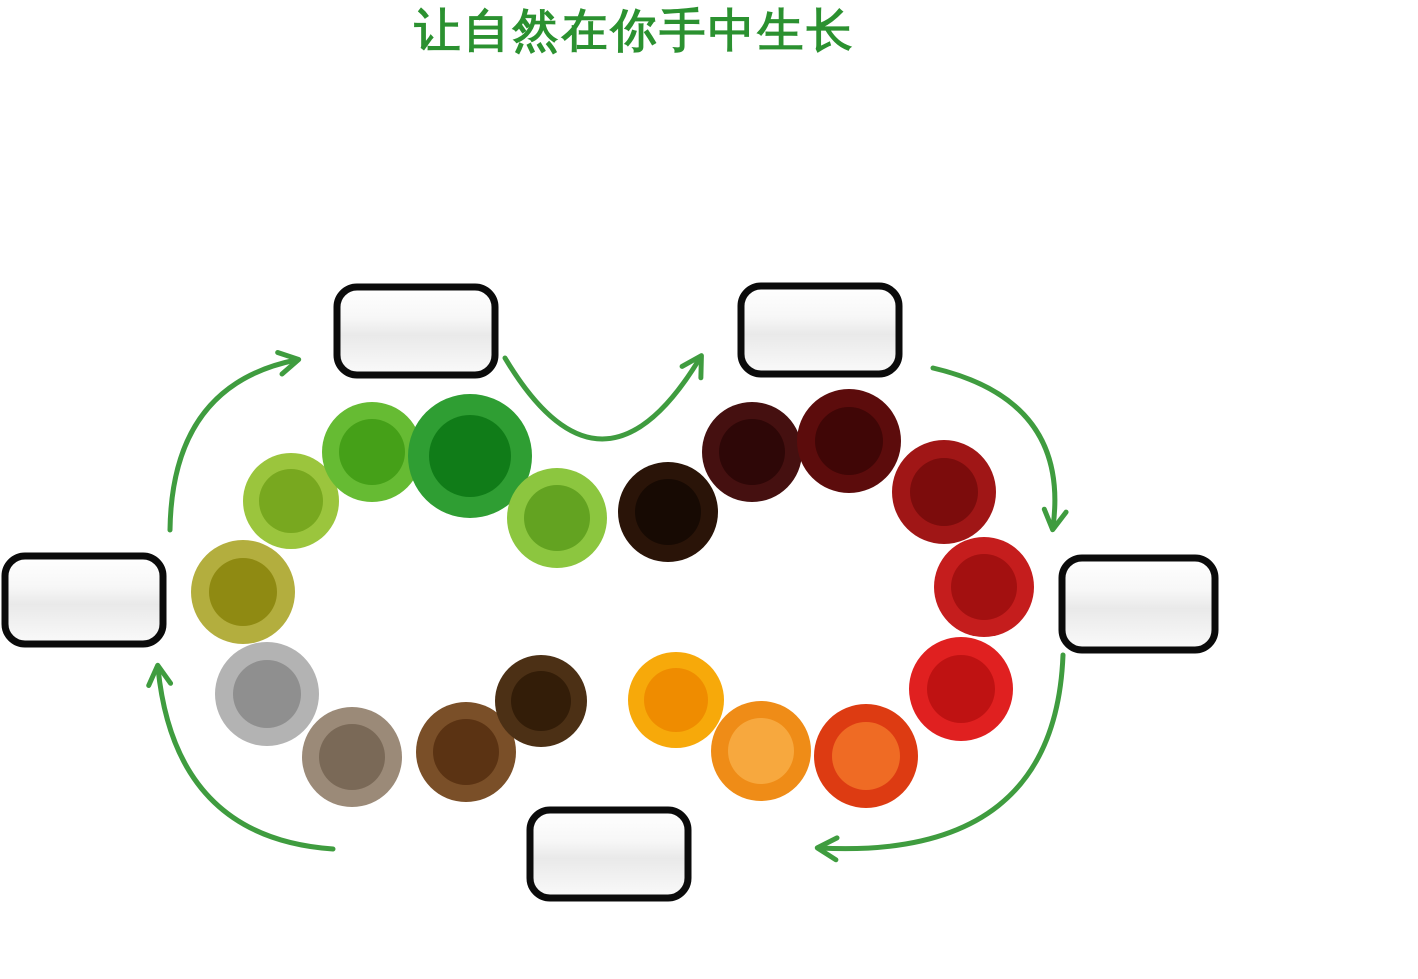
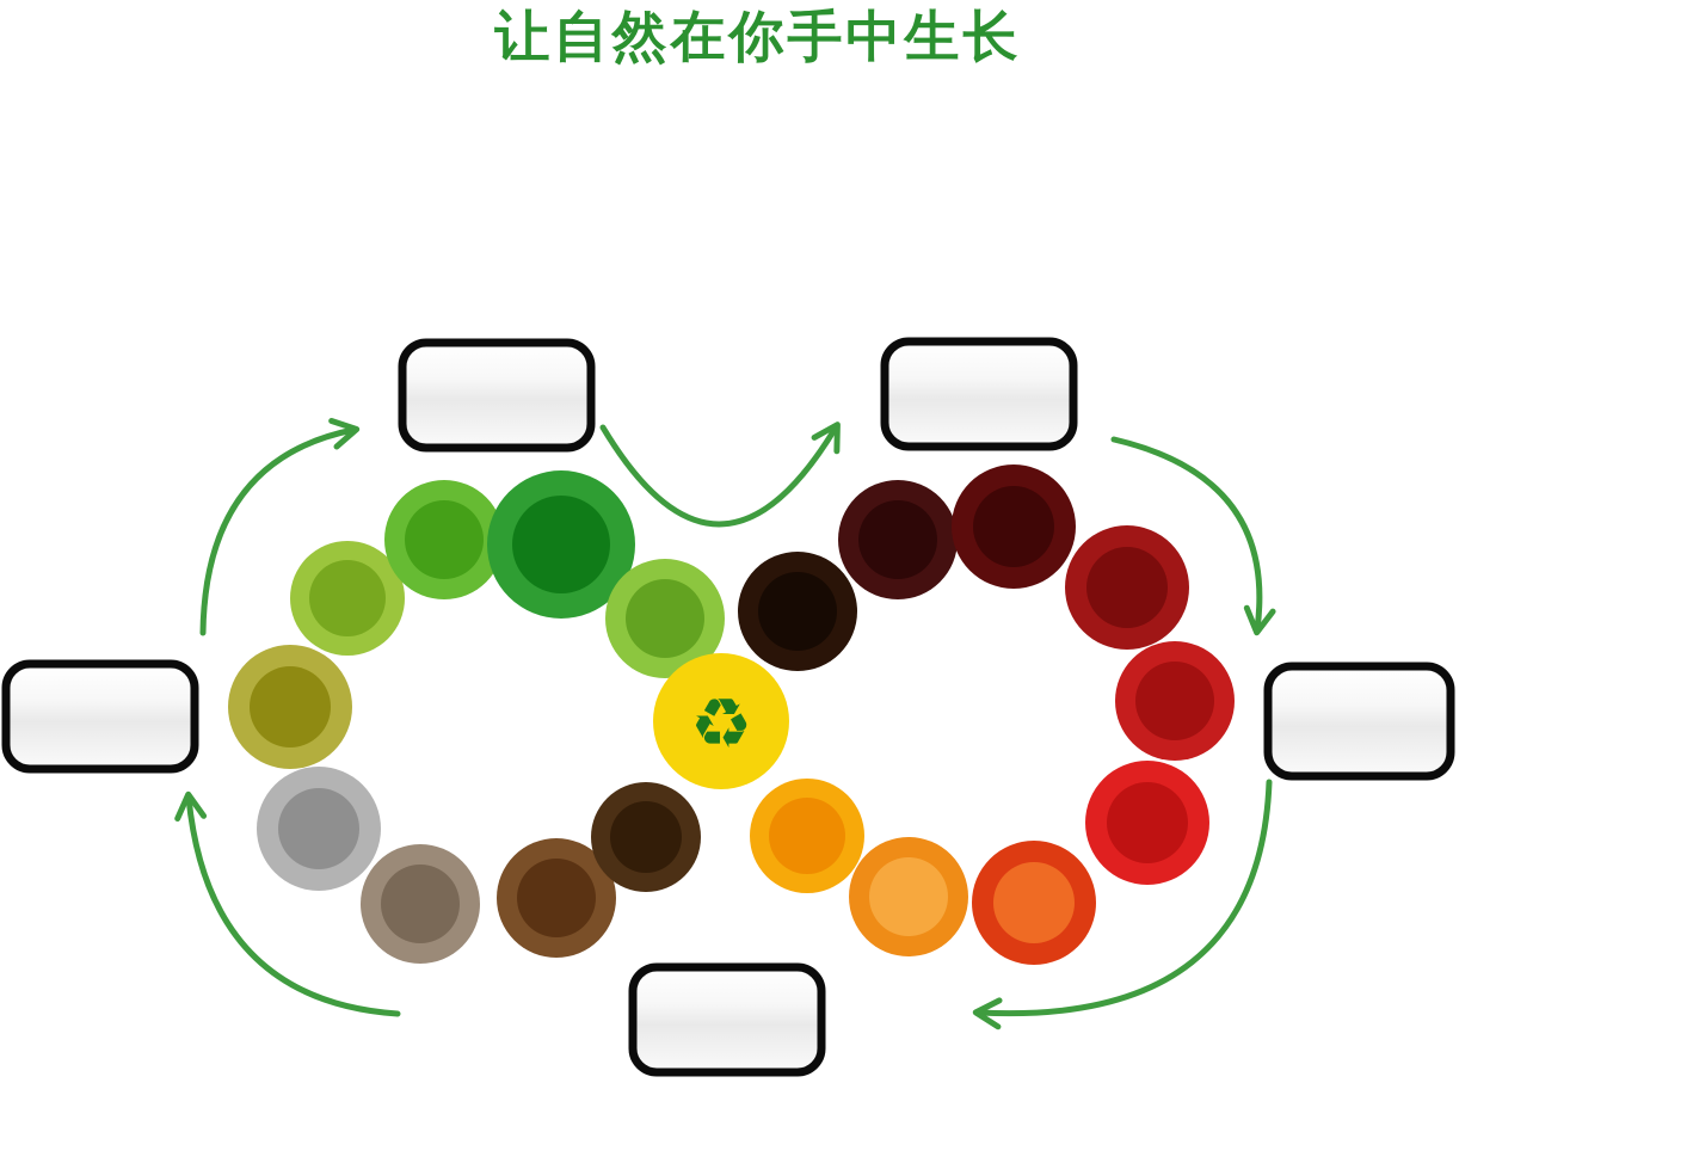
  让自然在你手中生长
+ ♻
